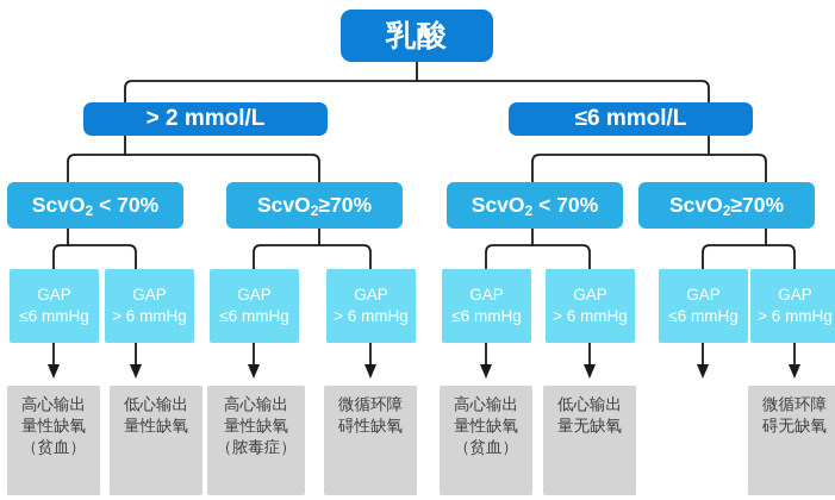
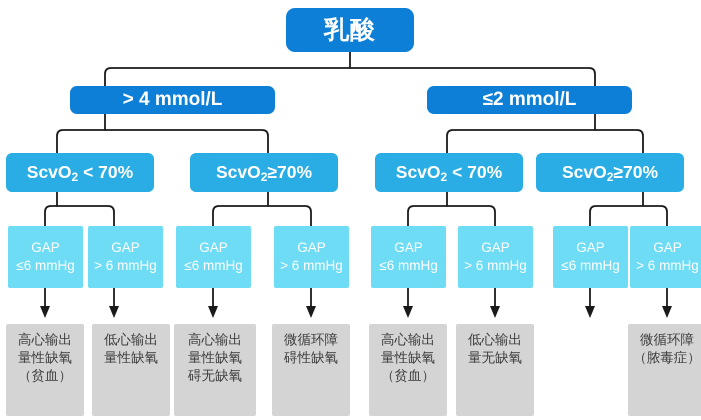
  乳酸
- > 2 mmol/L
+ > 4 mmol/L
- ≤6 mmol/L
+ ≤2 mmol/L
  ScvO2 < 70%
  ScvO2≥70%
  ScvO2 < 70%
  ScvO2≥70%
  GAP
  ≤6 mmHg
  GAP
  > 6 mmHg
  GAP
  ≤6 mmHg
  GAP
  > 6 mmHg
  GAP
  ≤6 mmHg
  GAP
  > 6 mmHg
  GAP
  ≤6 mmHg
  GAP
  > 6 mmHg
  高心输出
  量性缺氧
  （贫血）
  低心输出
  量性缺氧
  高心输出
  量性缺氧
- （脓毒症）
+ 碍无缺氧
  微循环障
  碍性缺氧
  高心输出
  量性缺氧
  （贫血）
  低心输出
  量无缺氧
  微循环障
- 碍无缺氧
+ （脓毒症）
